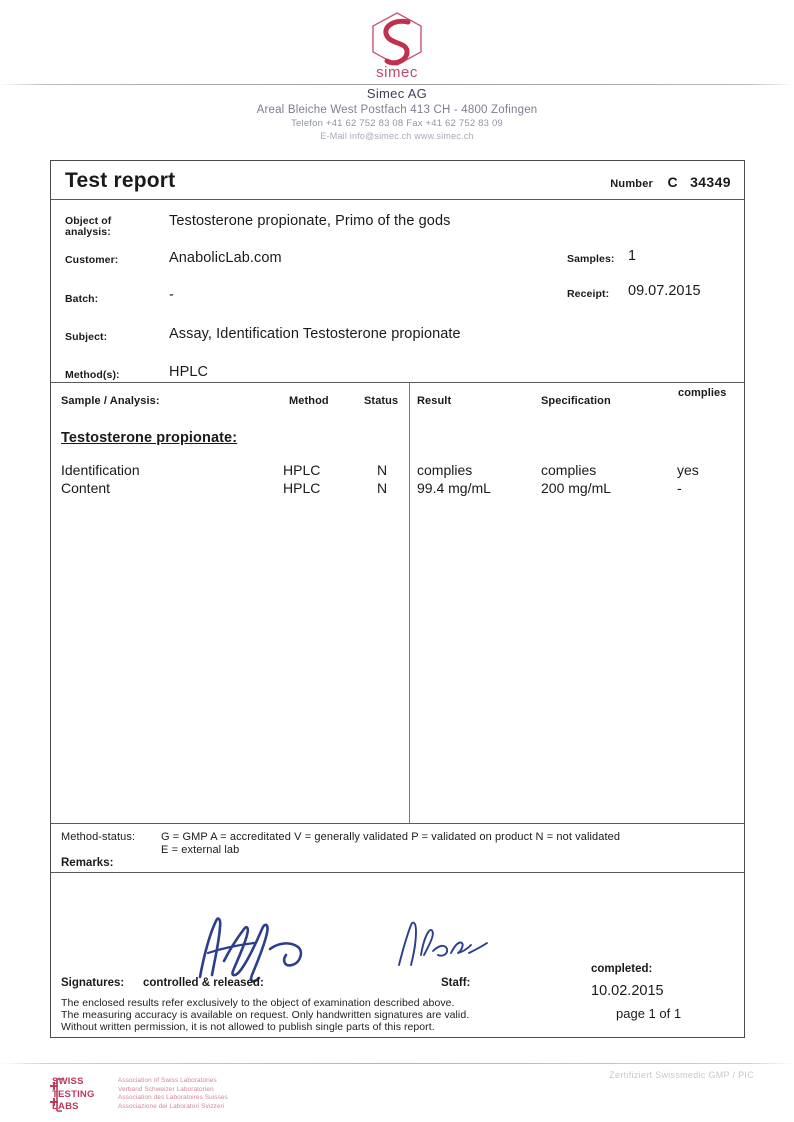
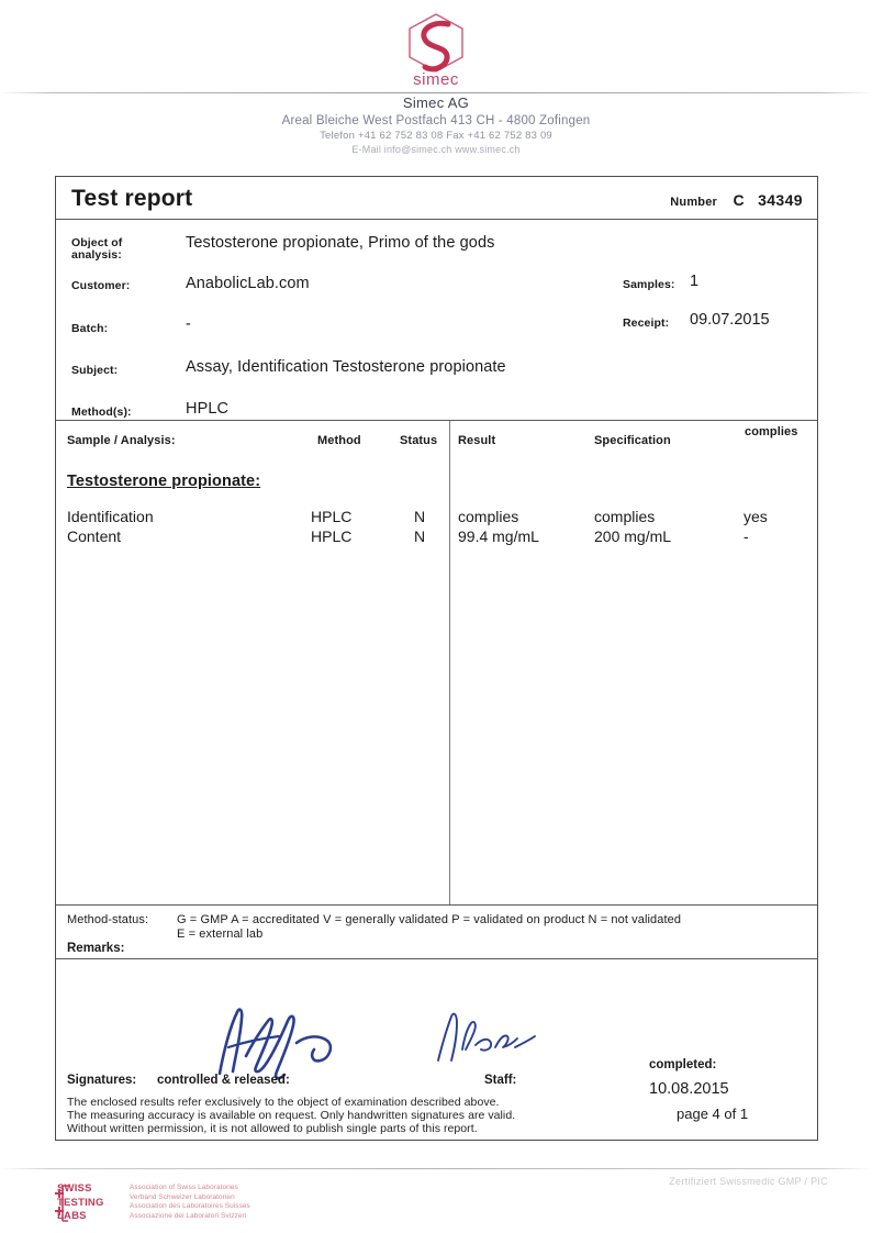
  simec
  Simec AG
  Areal Bleiche West Postfach 413 CH - 4800 Zofingen
  Telefon +41 62 752 83 08 Fax +41 62 752 83 09
  E-Mail info@simec.ch www.simec.ch
  Test report
  Number C 34349
  Object of
  analysis:
  Testosterone propionate, Primo of the gods
  Customer:
  AnabolicLab.com
  Batch:
  -
  Subject:
  Assay, Identification Testosterone propionate
  Method(s):
  HPLC
  Samples:
  1
  Receipt:
  09.07.2015
  Sample / Analysis:
  Method
  Status
  Result
  Specification
  complies
  Testosterone propionate:
  Identification
  HPLC
  N
  complies
  complies
  yes
  Content
  HPLC
  N
  99.4 mg/mL
  200 mg/mL
  -
  Method-status:
  G = GMP A = accreditated V = generally validated P = validated on product N = not validated
  E = external lab
  Remarks:
  Signatures:
  controlled & released:
  Staff:
  The enclosed results refer exclusively to the object of examination described above.
  The measuring accuracy is available on request. Only handwritten signatures are valid.
  Without written permission, it is not allowed to publish single parts of this report.
  completed:
- 10.02.2015
+ 10.08.2015
- page 1 of 1
+ page 4 of 1
  SWISS
  TESTING
  LABS
  Zertifiziert Swissmedic GMP / PIC
